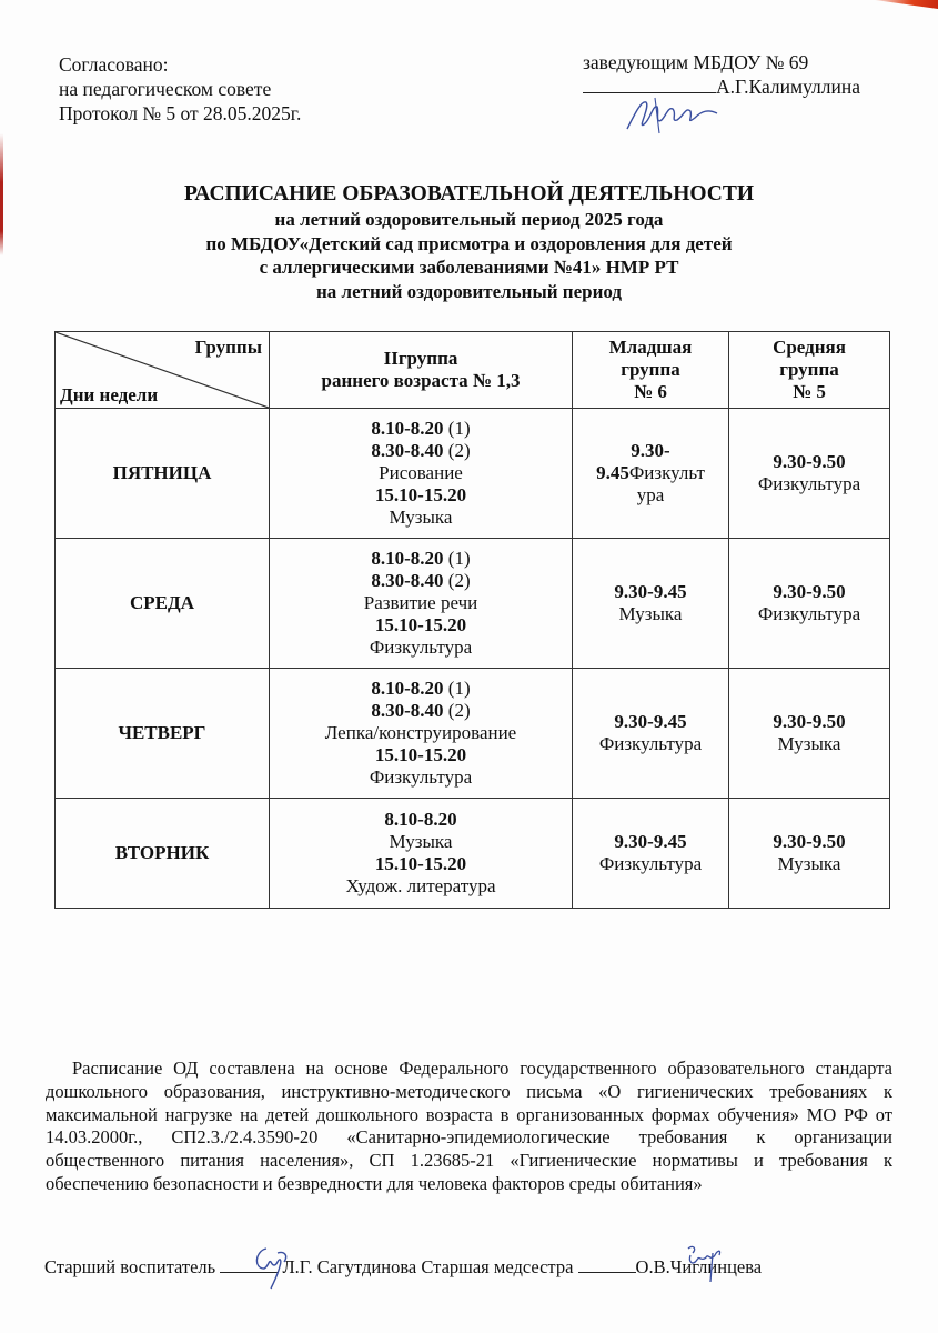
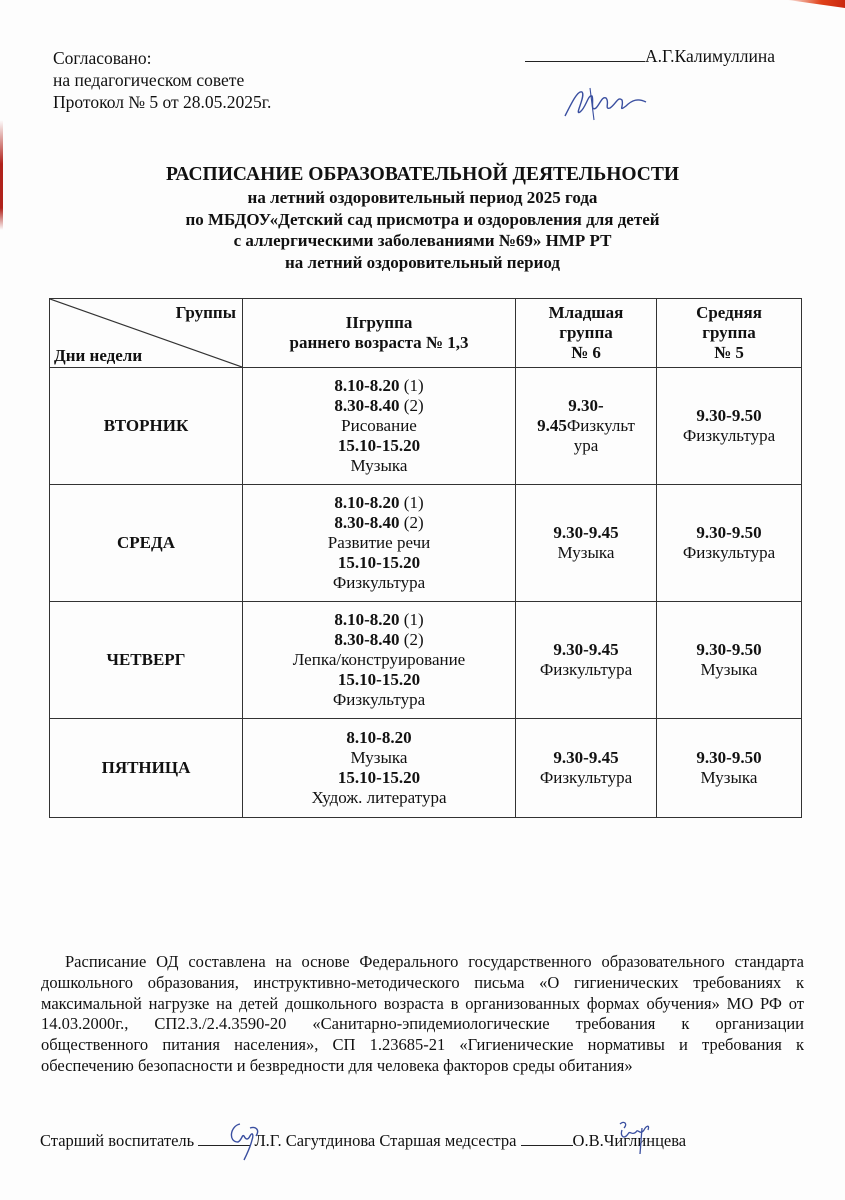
  Согласовано:
  на педагогическом совете
  Протокол № 5 от 28.05.2025г.
- заведующим МБДОУ № 69
  А.Г.Калимуллина
  РАСПИСАНИЕ ОБРАЗОВАТЕЛЬНОЙ ДЕЯТЕЛЬНОСТИ
  на летний оздоровительный период 2025 года
  по МБДОУ«Детский сад присмотра и оздоровления для детей
- с аллергическими заболеваниями №41» НМР РТ
+ с аллергическими заболеваниями №69» НМР РТ
  на летний оздоровительный период
  Группы Дни недели	IIгруппа раннего возраста № 1,3	Младшая группа № 6	Средняя группа № 5
- ПЯТНИЦА	8.10-8.20 (1) 8.30-8.40 (2) Рисование 15.10-15.20 Музыка	9.30- 9.45Физкульт ура	9.30-9.50 Физкультура
+ ВТОРНИК	8.10-8.20 (1) 8.30-8.40 (2) Рисование 15.10-15.20 Музыка	9.30- 9.45Физкульт ура	9.30-9.50 Физкультура
  СРЕДА	8.10-8.20 (1) 8.30-8.40 (2) Развитие речи 15.10-15.20 Физкультура	9.30-9.45 Музыка	9.30-9.50 Физкультура
  ЧЕТВЕРГ	8.10-8.20 (1) 8.30-8.40 (2) Лепка/конструирование 15.10-15.20 Физкультура	9.30-9.45 Физкультура	9.30-9.50 Музыка
- ВТОРНИК	8.10-8.20 Музыка 15.10-15.20 Худож. литература	9.30-9.45 Физкультура	9.30-9.50 Музыка
+ ПЯТНИЦА	8.10-8.20 Музыка 15.10-15.20 Худож. литература	9.30-9.45 Физкультура	9.30-9.50 Музыка
  Расписание ОД составлена на основе Федерального государственного образовательного стандарта дошкольного образования, инструктивно-методического письма «О гигиенических требованиях к максимальной нагрузке на детей дошкольного возраста в организованных формах обучения» МО РФ от 14.03.2000г., СП2.3./2.4.3590-20 «Санитарно-эпидемиологические требования к организации общественного питания населения», СП 1.23685-21 «Гигиенические нормативы и требования к обеспечению безопасности и безвредности для человека факторов среды обитания»
  Старший воспитатель Л.Г. Сагутдинова Старшая медсестра О.В.Чиглинцева
